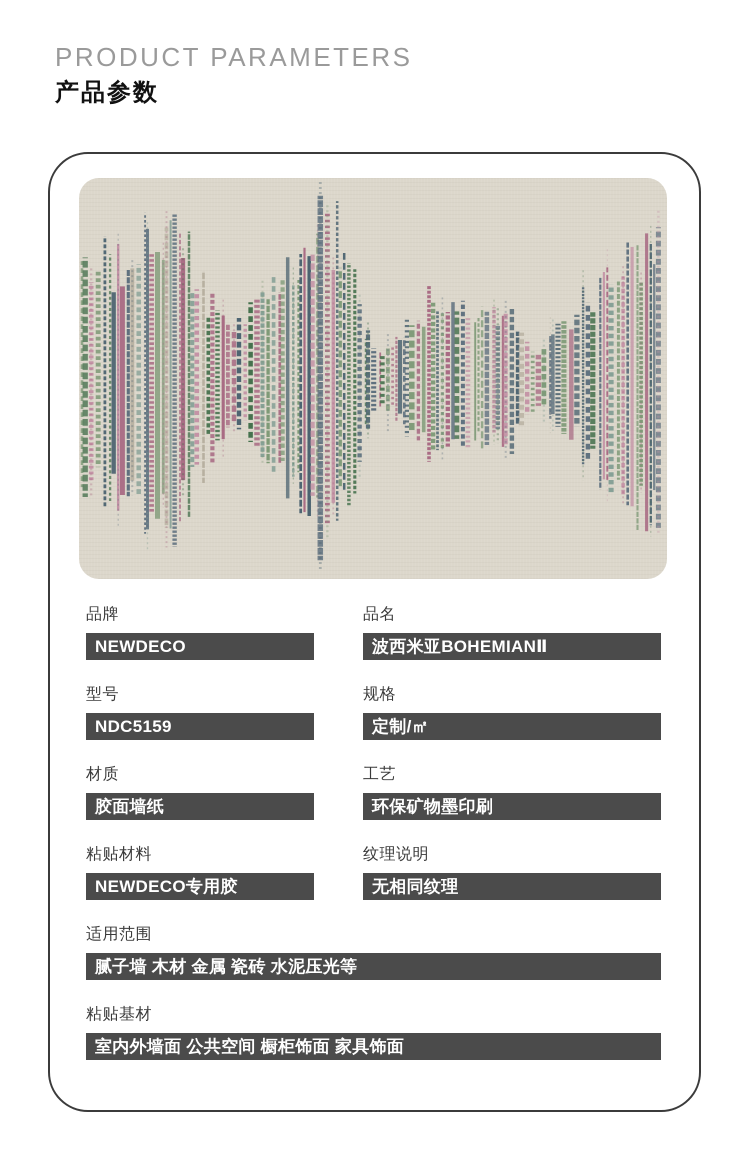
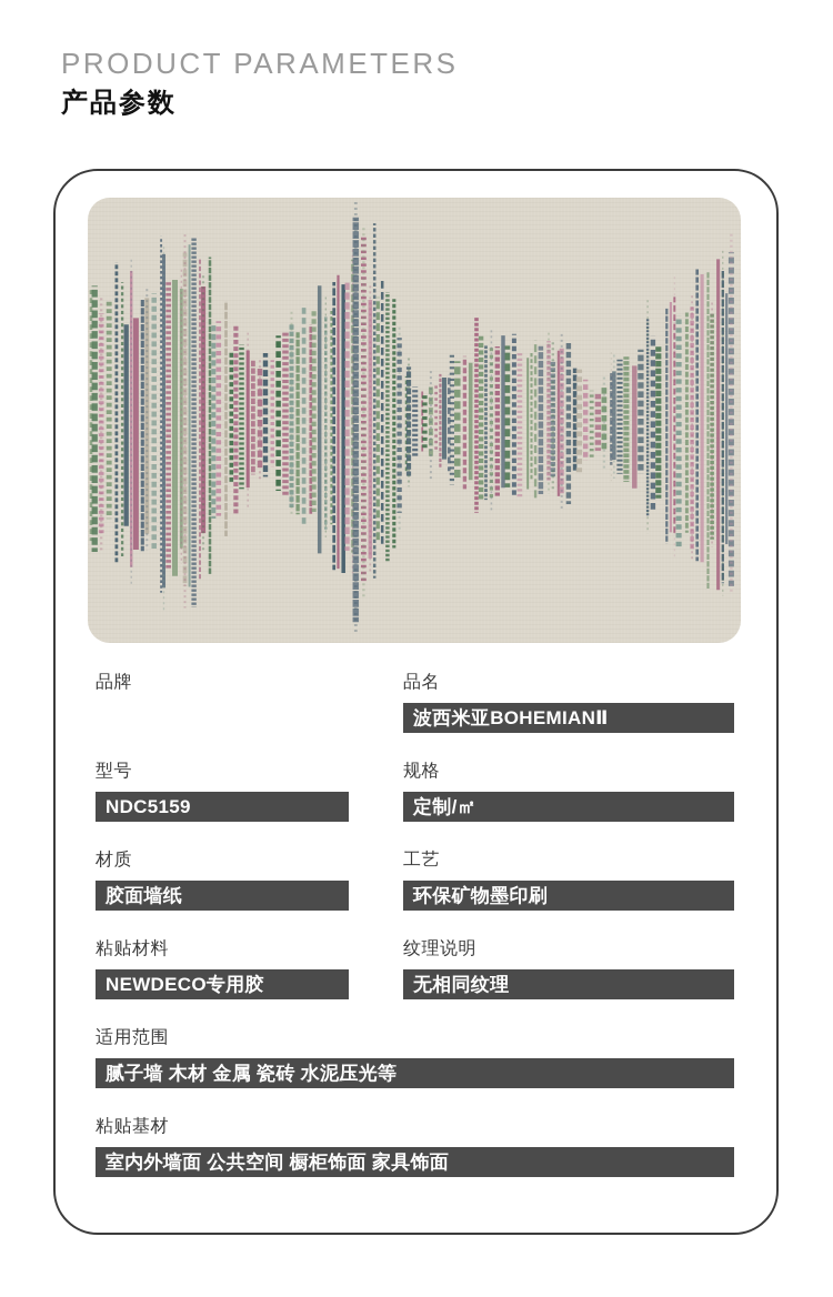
  PRODUCT PARAMETERS
  产品参数
  品牌
- NEWDECO
  品名
  波西米亚BOHEMIANⅡ
  型号
  NDC5159
  规格
  定制/㎡
  材质
  胶面墙纸
  工艺
  环保矿物墨印刷
  粘贴材料
  NEWDECO专用胶
  纹理说明
  无相同纹理
  适用范围
  腻子墙 木材 金属 瓷砖 水泥压光等
  粘贴基材
  室内外墙面 公共空间 橱柜饰面 家具饰面
